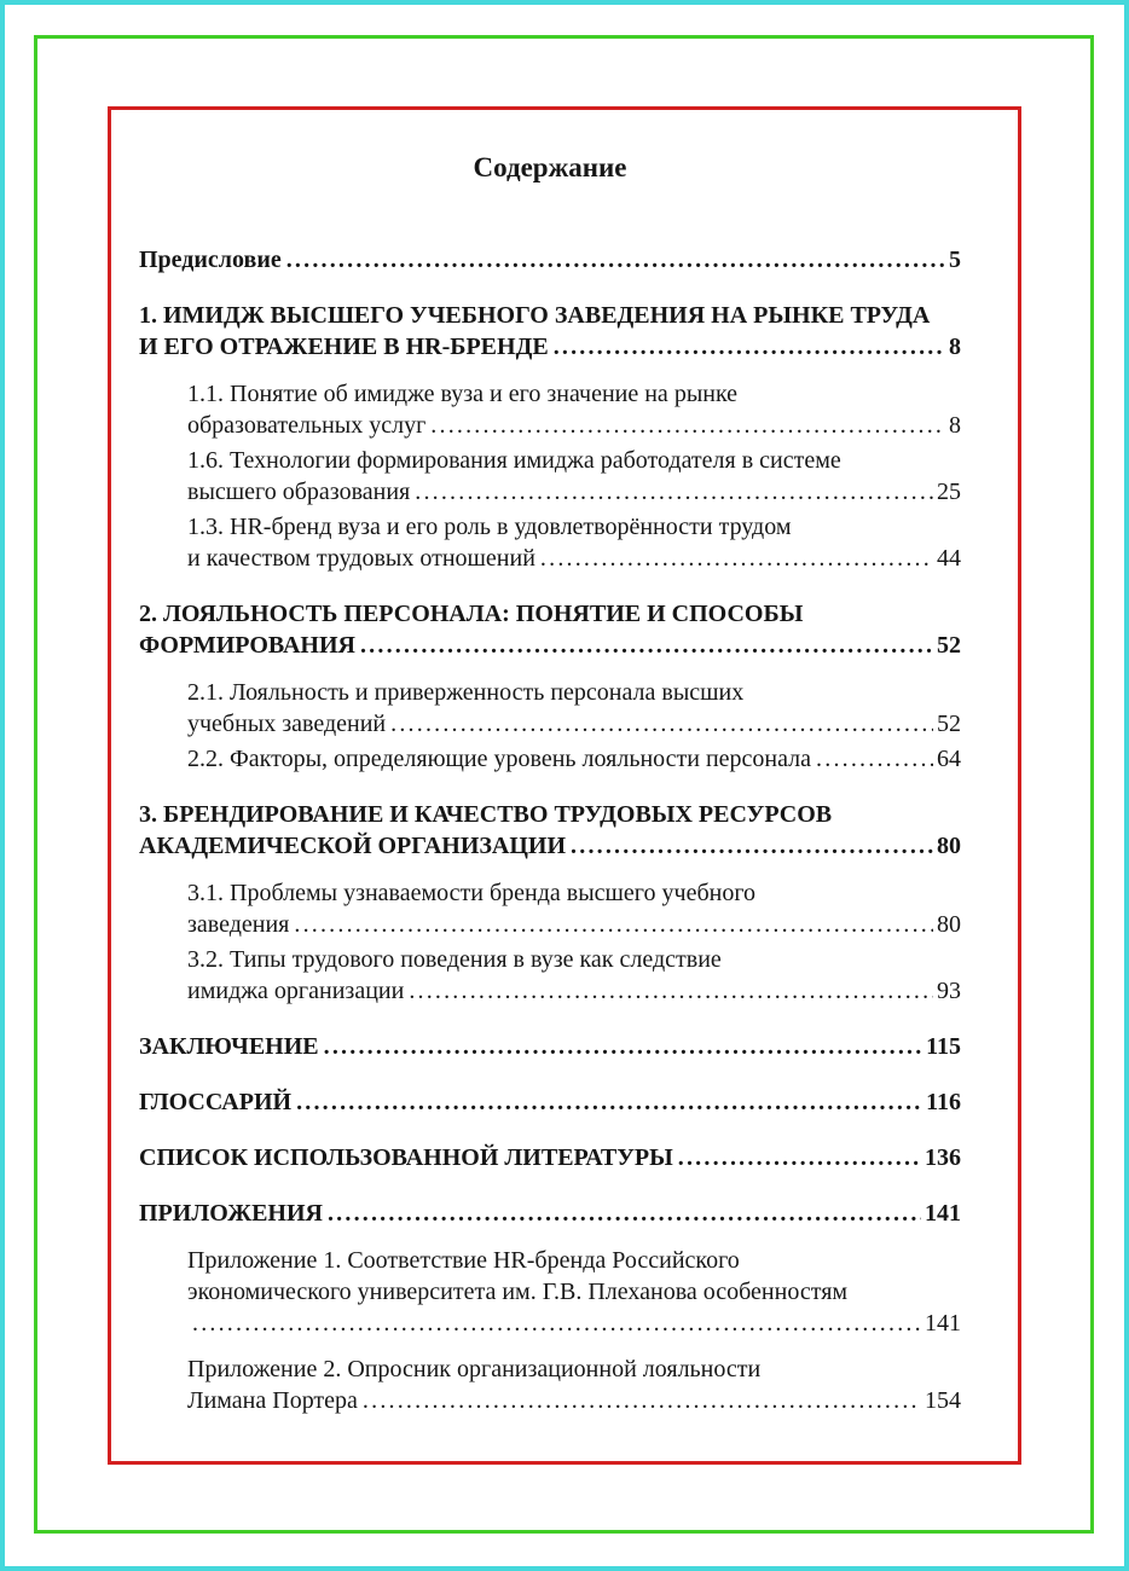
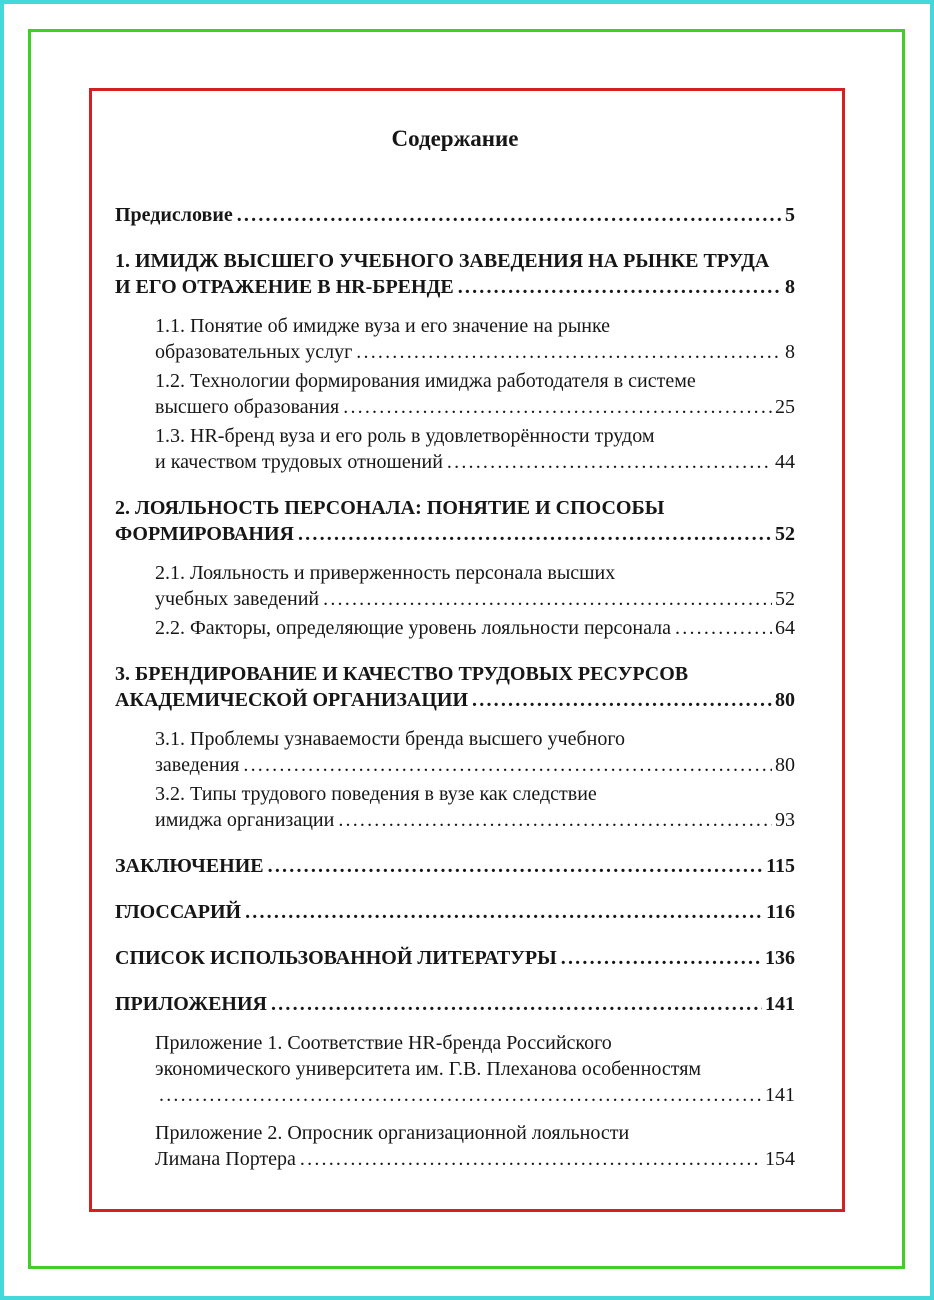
  Содержание
  Предисловие
  5
  1. ИМИДЖ ВЫСШЕГО УЧЕБНОГО ЗАВЕДЕНИЯ НА РЫНКЕ ТРУДА
  И ЕГО ОТРАЖЕНИЕ В HR-БРЕНДЕ
  8
  1.1. Понятие об имидже вуза и его значение на рынке
  образовательных услуг
  8
- 1.6. Технологии формирования имиджа работодателя в системе
+ 1.2. Технологии формирования имиджа работодателя в системе
  высшего образования
  25
  1.3. HR-бренд вуза и его роль в удовлетворённости трудом
  и качеством трудовых отношений
  44
  2. ЛОЯЛЬНОСТЬ ПЕРСОНАЛА: ПОНЯТИЕ И СПОСОБЫ
  ФОРМИРОВАНИЯ
  52
  2.1. Лояльность и приверженность персонала высших
  учебных заведений
  52
  2.2. Факторы, определяющие уровень лояльности персонала
  64
  3. БРЕНДИРОВАНИЕ И КАЧЕСТВО ТРУДОВЫХ РЕСУРСОВ
  АКАДЕМИЧЕСКОЙ ОРГАНИЗАЦИИ
  80
  3.1. Проблемы узнаваемости бренда высшего учебного
  заведения
  80
  3.2. Типы трудового поведения в вузе как следствие
  имиджа организации
  93
  ЗАКЛЮЧЕНИЕ
  115
  ГЛОССАРИЙ
  116
  СПИСОК ИСПОЛЬЗОВАННОЙ ЛИТЕРАТУРЫ
  136
  ПРИЛОЖЕНИЯ
  141
  Приложение 1. Соответствие HR-бренда Российского
  экономического университета им. Г.В. Плеханова особенностям
  141
  Приложение 2. Опросник организационной лояльности
  Лимана Портера
  154
